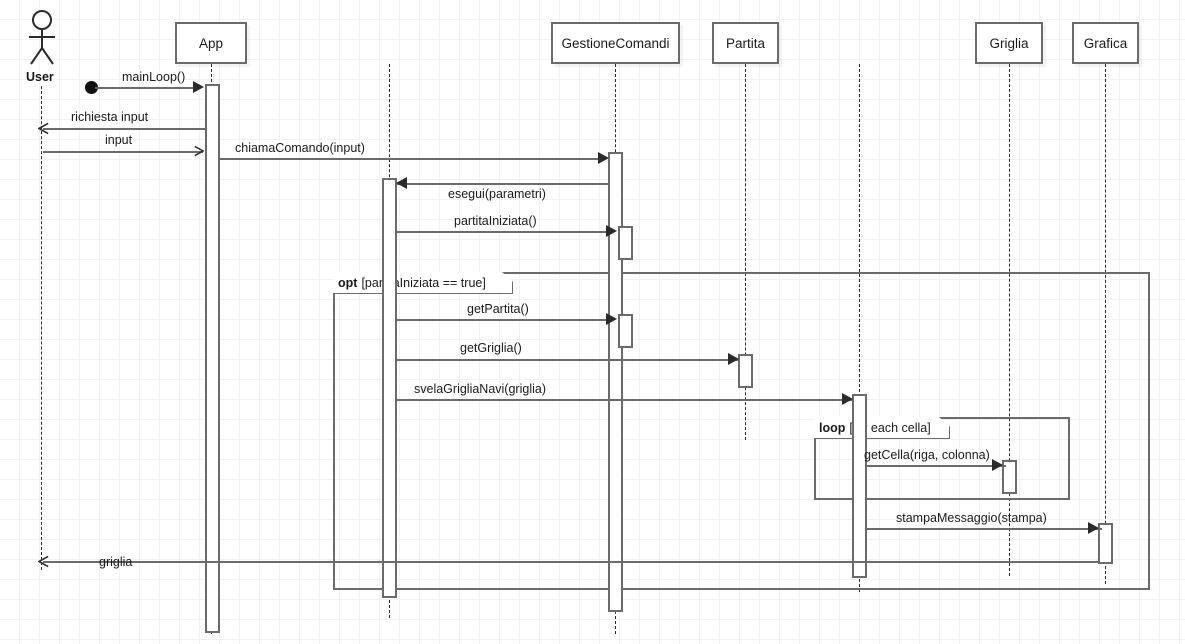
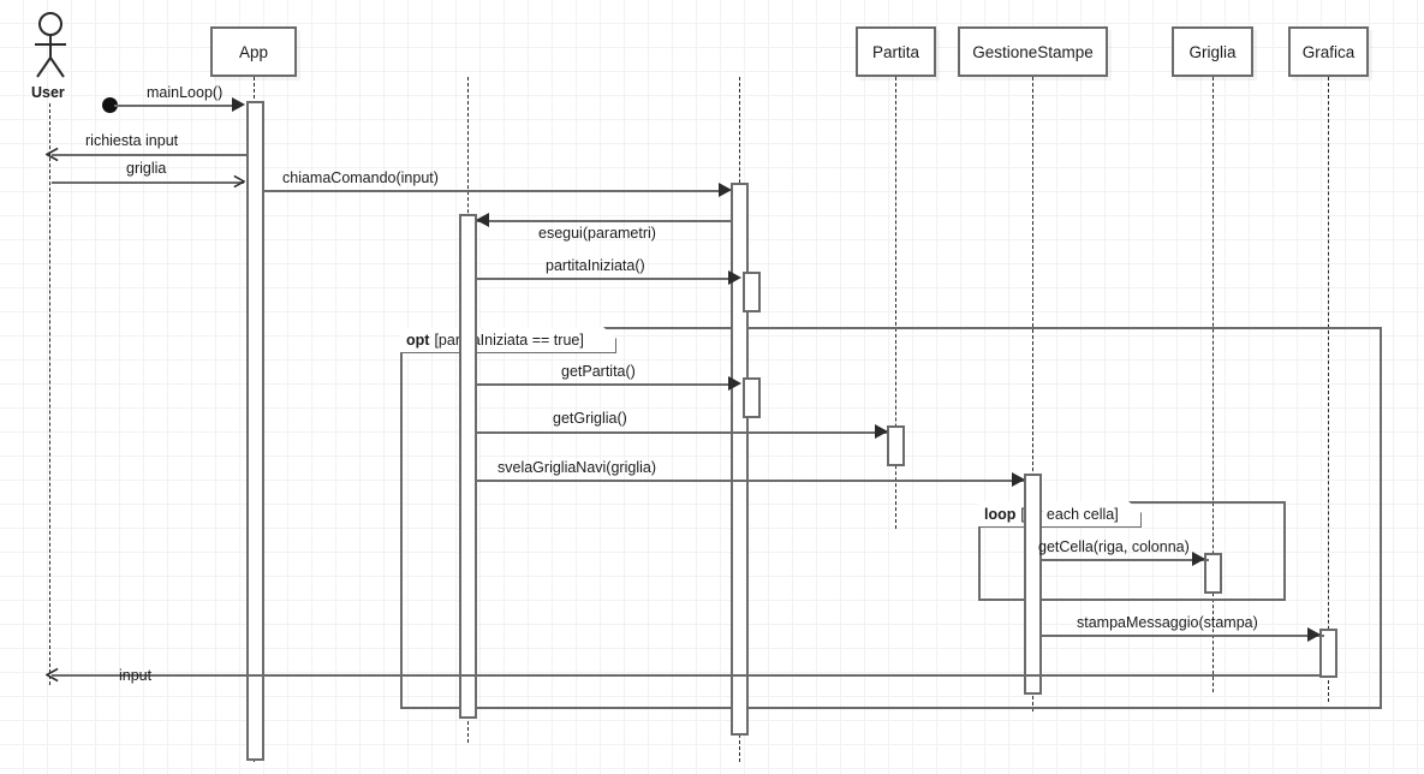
  User
  App
- GestioneComandi
  Partita
+ GestioneStampe
  Griglia
  Grafica
  opt
  [parIniziata == true]
  loop
  each cella]
  mainLoop()
  richiesta input
- input
+ griglia
  chiamaComando(input)
  esegui(parametri)
  partitaIniziata()
  getPartita()
  getGriglia()
  svelaGrigliaNavi(griglia)
  getCella(riga, colonna)
  stampaMessaggio(stampa)
- griglia
+ input
